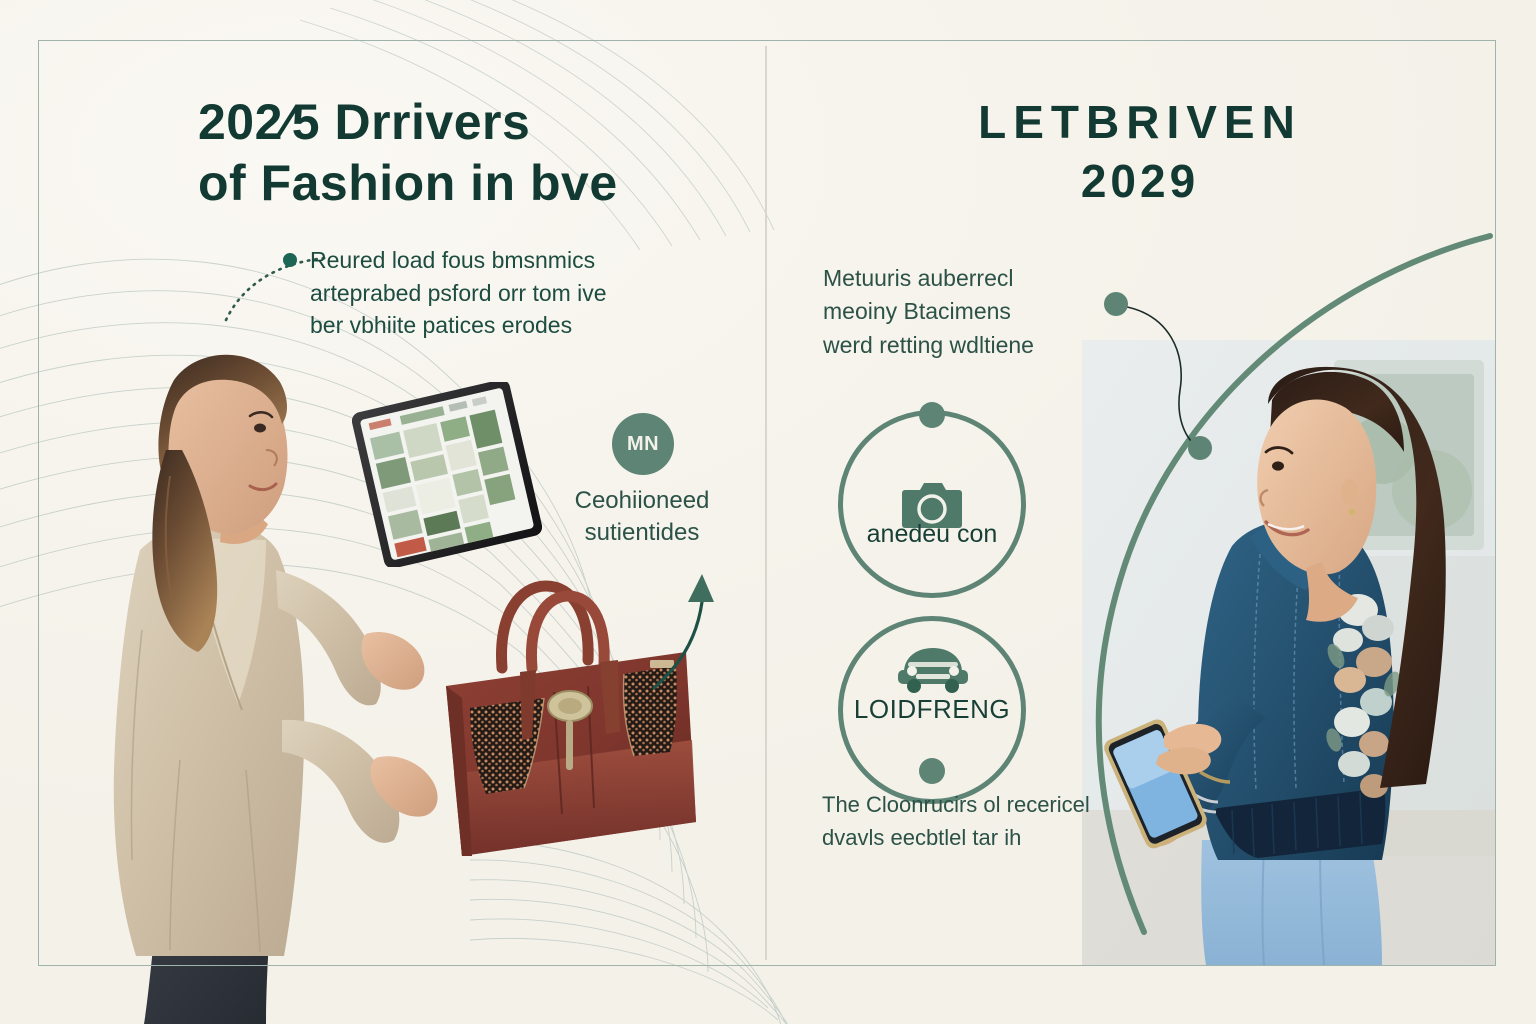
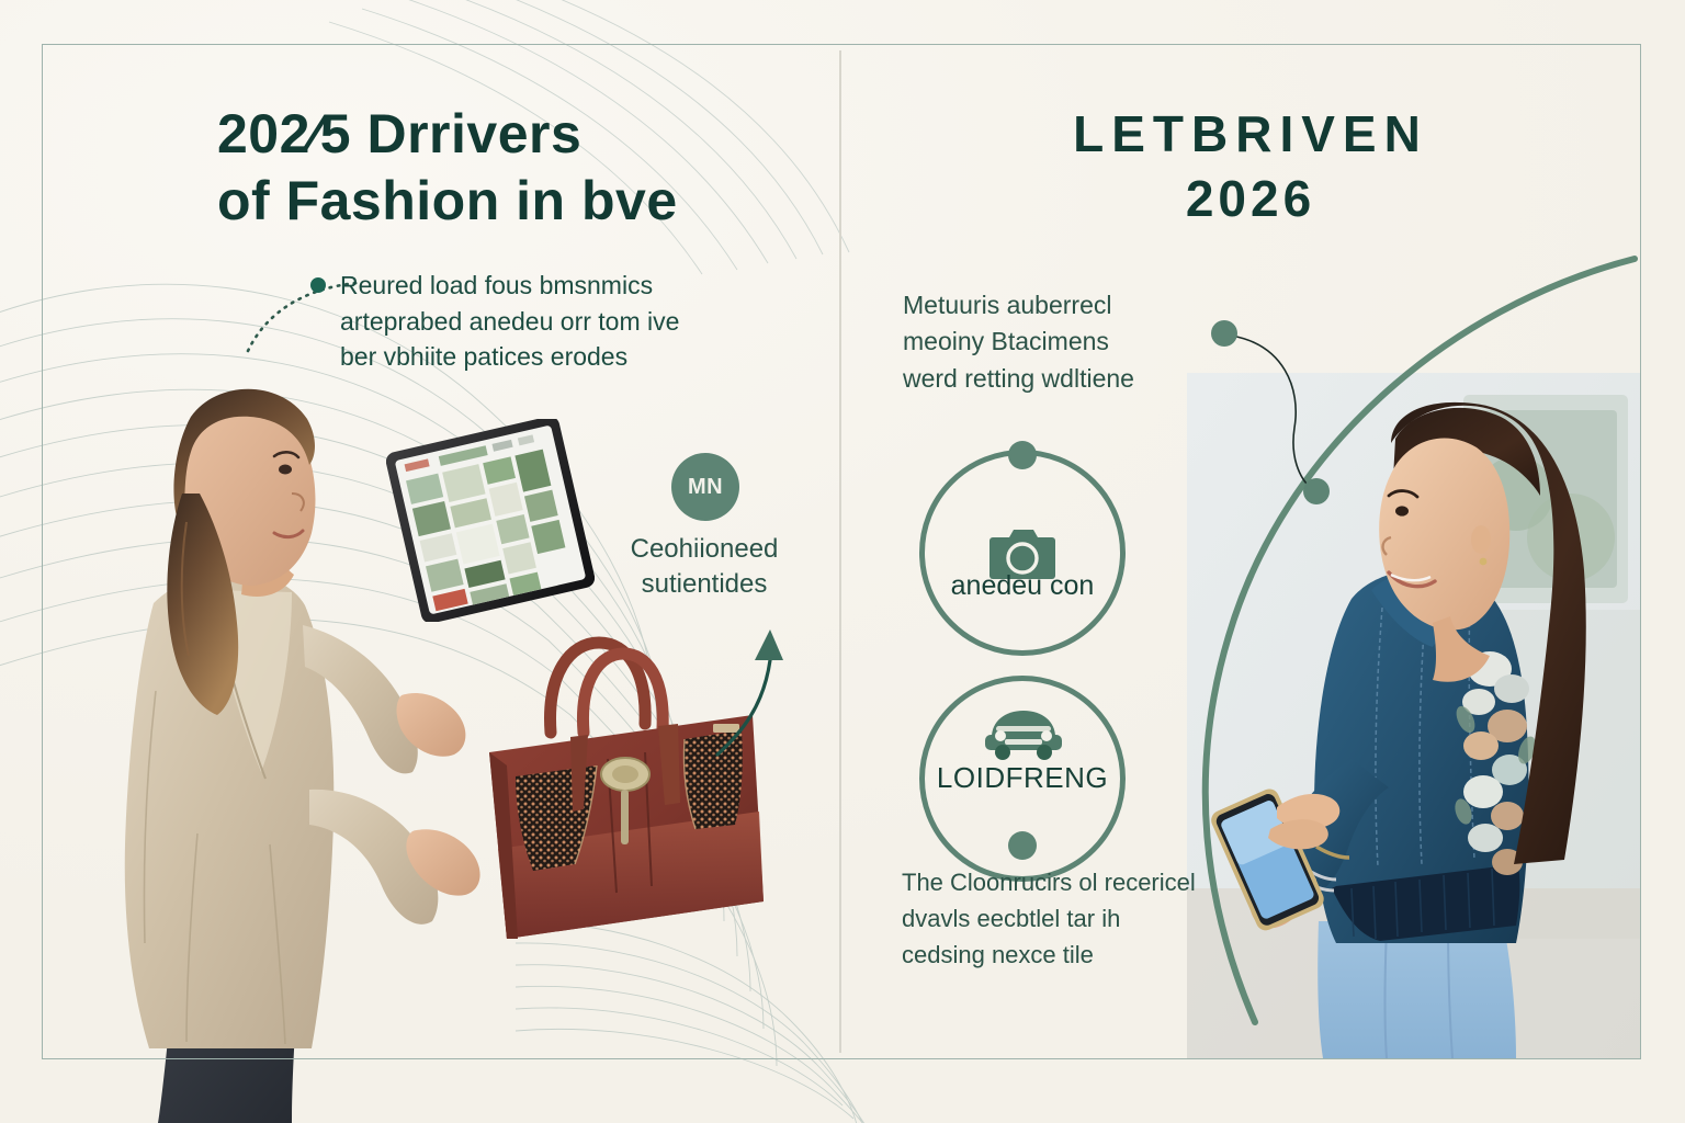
  202⁄5 Drrivers
  of Fashion in bve
  Reured load fous bmsnmics
- arteprabed psford orr tom ive
+ arteprabed anedeu orr tom ive
  ber vbhiite patices erodes
  MN
  Ceohiioneed
  sutientides
  LETBRIVEN
- 2029
+ 2026
  Metuuris auberrecl
  meoiny Btacimens
  werd retting wdltiene
  anedeu con
  LOIDFRENG
  The Cloonrucirs ol recericel
  dvavls eecbtlel tar ih
+ cedsing nexce tile
